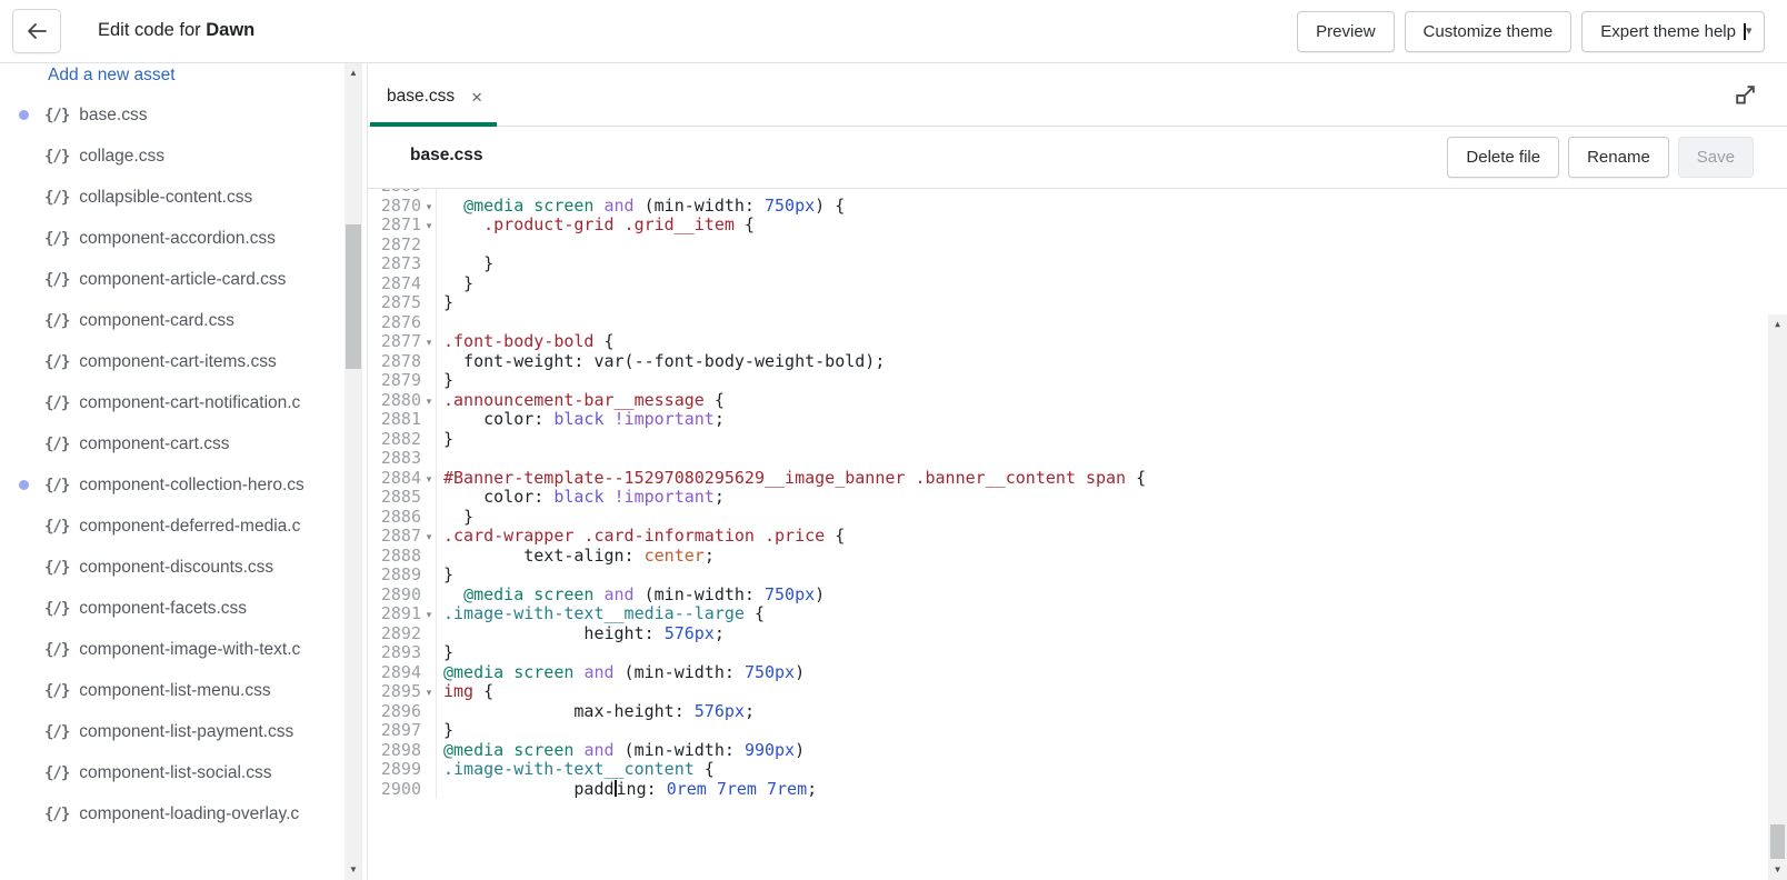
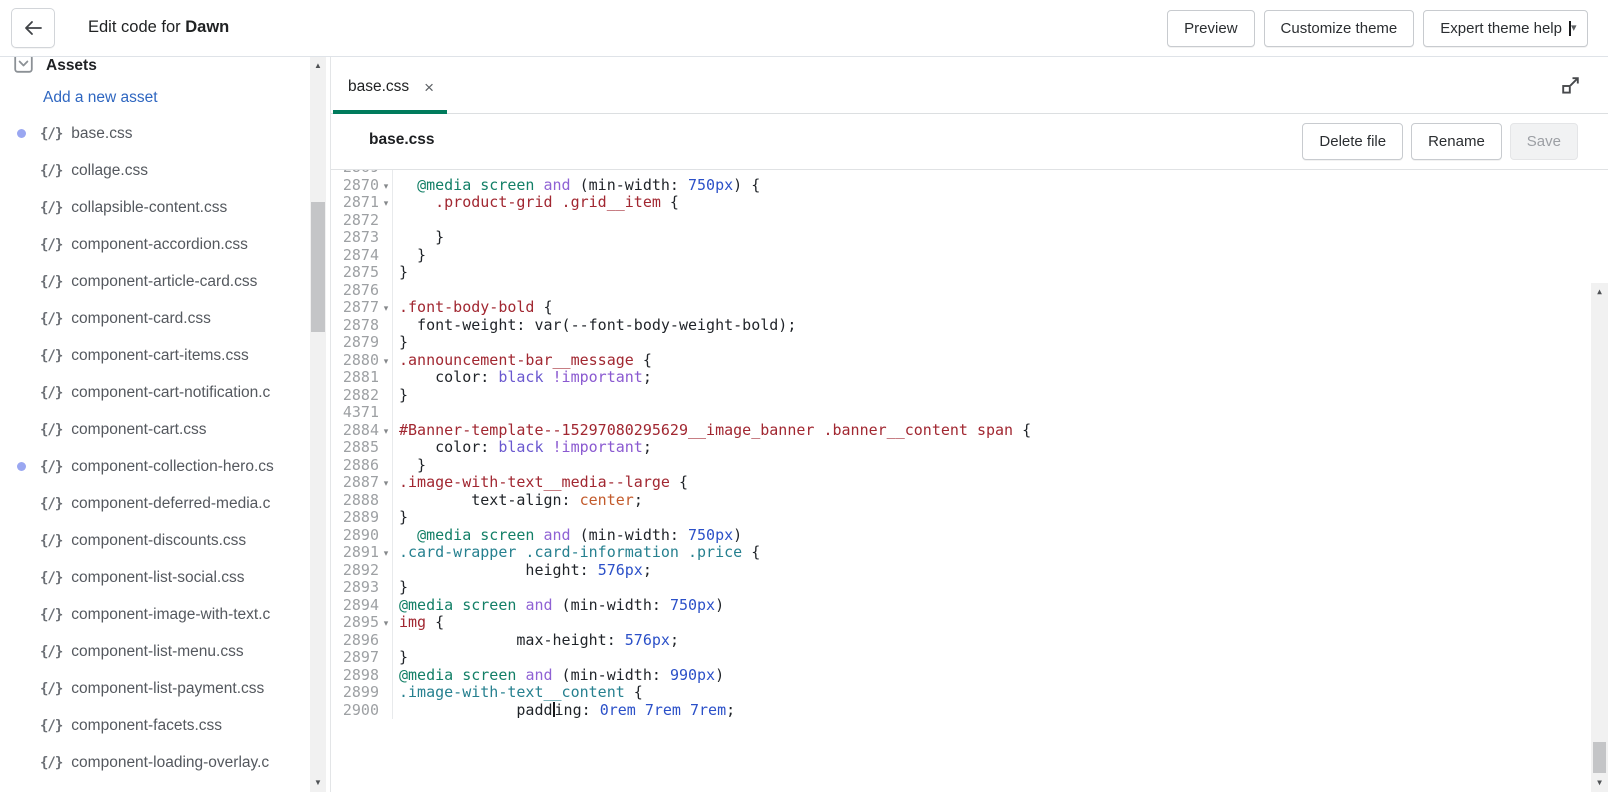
  Edit code for Dawn
  Preview
  Customize theme
  Expert theme help
  ▾
+ Assets
  Add a new asset
  {/}
  base.css
  {/}
  collage.css
  {/}
  collapsible-content.css
  {/}
  component-accordion.css
  {/}
  component-article-card.css
  {/}
  component-card.css
  {/}
  component-cart-items.css
  {/}
  component-cart-notification.c
  {/}
  component-cart.css
  {/}
  component-collection-hero.cs
  {/}
  component-deferred-media.c
  {/}
  component-discounts.css
  {/}
- component-facets.css
+ component-list-social.css
  {/}
  component-image-with-text.c
  {/}
  component-list-menu.css
  {/}
  component-list-payment.css
  {/}
- component-list-social.css
+ component-facets.css
  {/}
  component-loading-overlay.c
  ▲
  ▼
  base.css
  ×
  base.css
  Delete file
  Rename
  Save
  2870
  ▾
  @media screen and (min-width: 750px) {
  2871
  ▾
  .product-grid .grid__item {
  2872
  2873
  }
  2874
  }
  2875
  }
  2876
  2877
  ▾
  .font-body-bold {
  2878
  font-weight: var(--font-body-weight-bold);
  2879
  }
  2880
  ▾
  .announcement-bar__message {
  2881
  color: black !important;
  2882
  }
- 2883
+ 4371
  2884
  ▾
  #Banner-template--15297080295629__image_banner .banner__content span {
  2885
  color: black !important;
  2886
  }
  2887
  ▾
- .card-wrapper .card-information .price {
+ .image-with-text__media--large {
  2888
  text-align: center;
  2889
  }
  2890
  @media screen and (min-width: 750px)
  2891
  ▾
- .image-with-text__media--large {
+ .card-wrapper .card-information .price {
  2892
  height: 576px;
  2893
  }
  2894
  @media screen and (min-width: 750px)
  2895
  ▾
  img {
  2896
  max-height: 576px;
  2897
  }
  2898
  @media screen and (min-width: 990px)
  2899
  .image-with-text__content {
  2900
  padding: 0rem 7rem 7rem;
  ▲
  ▼
